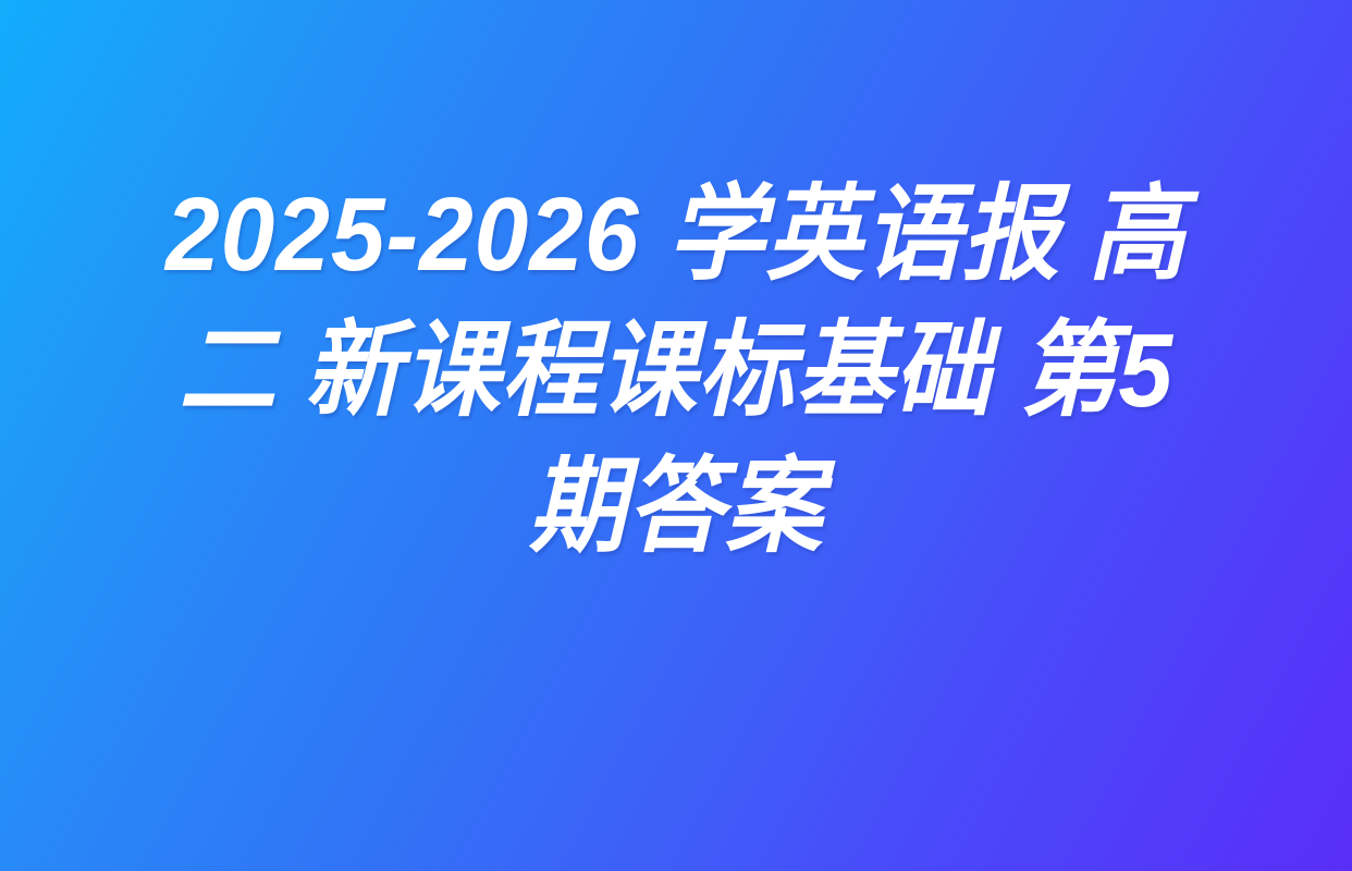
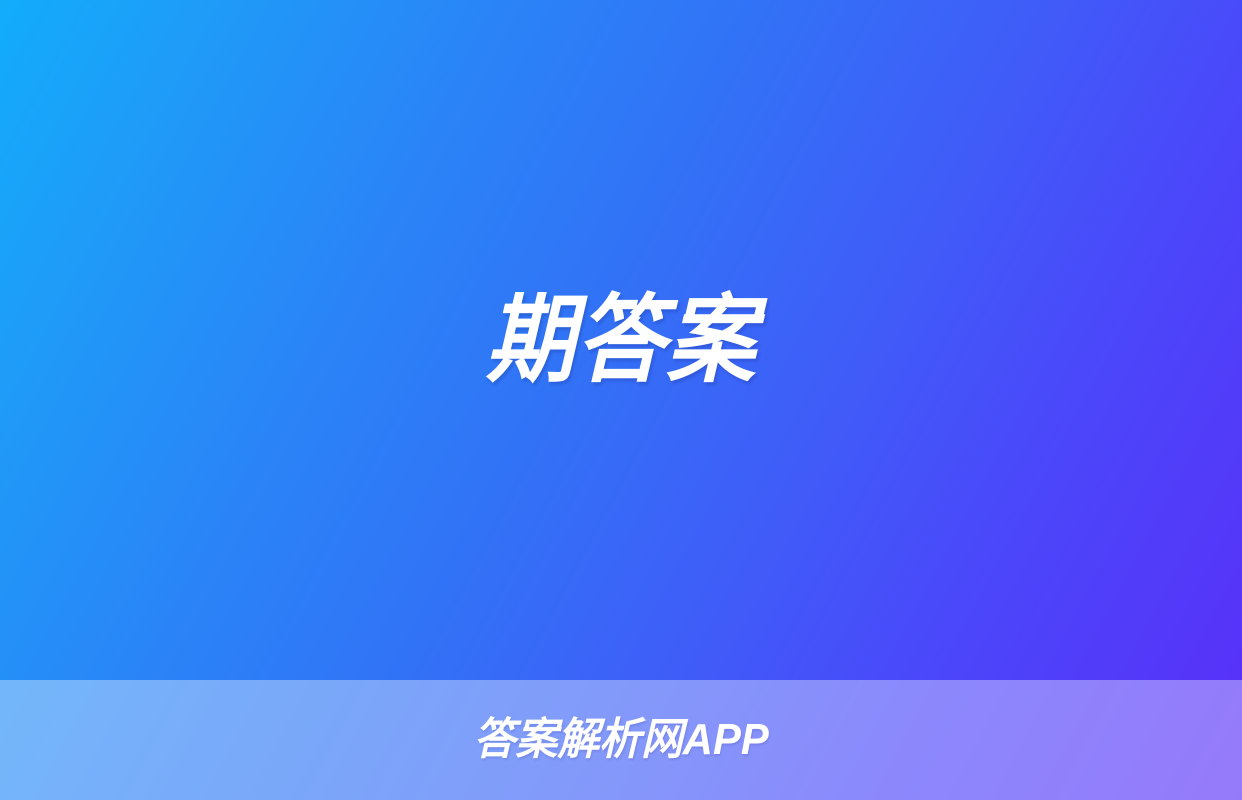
- 2025-2026 学英语报 高
- 二 新课程课标基础 第5
  期答案
+ 答案解析网APP
